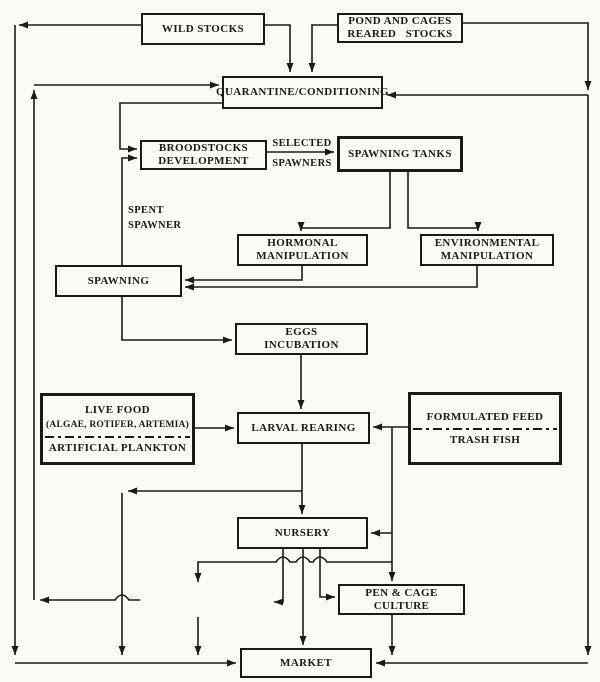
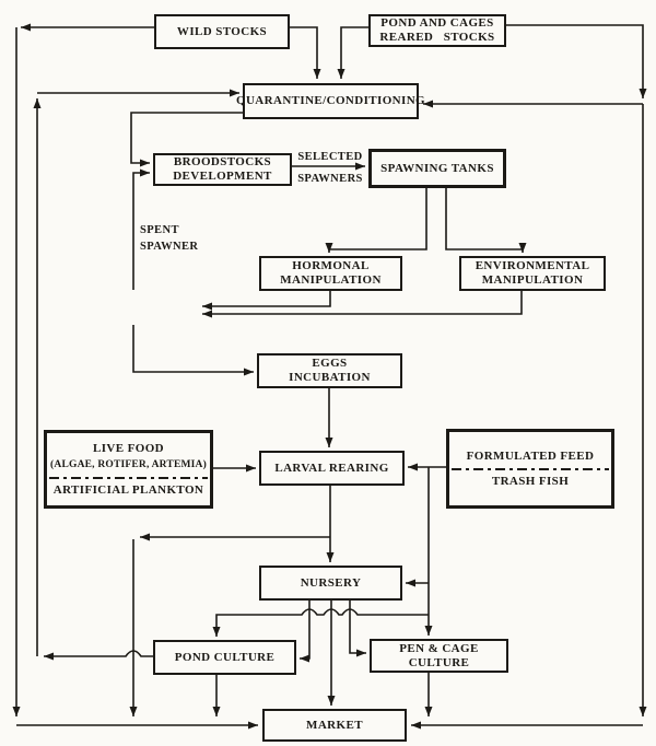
  WILD STOCKS
  POND AND CAGES
  REARED STOCKS
  UARANTINE/CONDITIONIN
  BROODSTOCKS
  DEVELOPMENT
  SPAWNING TANKS
  HORMONAL
  MANIPULATION
  ENVIRONMENTAL
  MANIPULATION
- SPAWNING
  EGGS
  INCUBATION
  LIVE FOOD
  (ALGAE, ROTIFER, ARTEMIA)
  ARTIFICIAL PLANKTON
  FORMULATED FEED
  TRASH FISH
  LARVAL REARING
  NURSERY
+ POND CULTURE
  PEN & CAGE
  CULTURE
  MARKET
  SELECTED
  SPAWNERS
  SPENT
  SPAWNER
